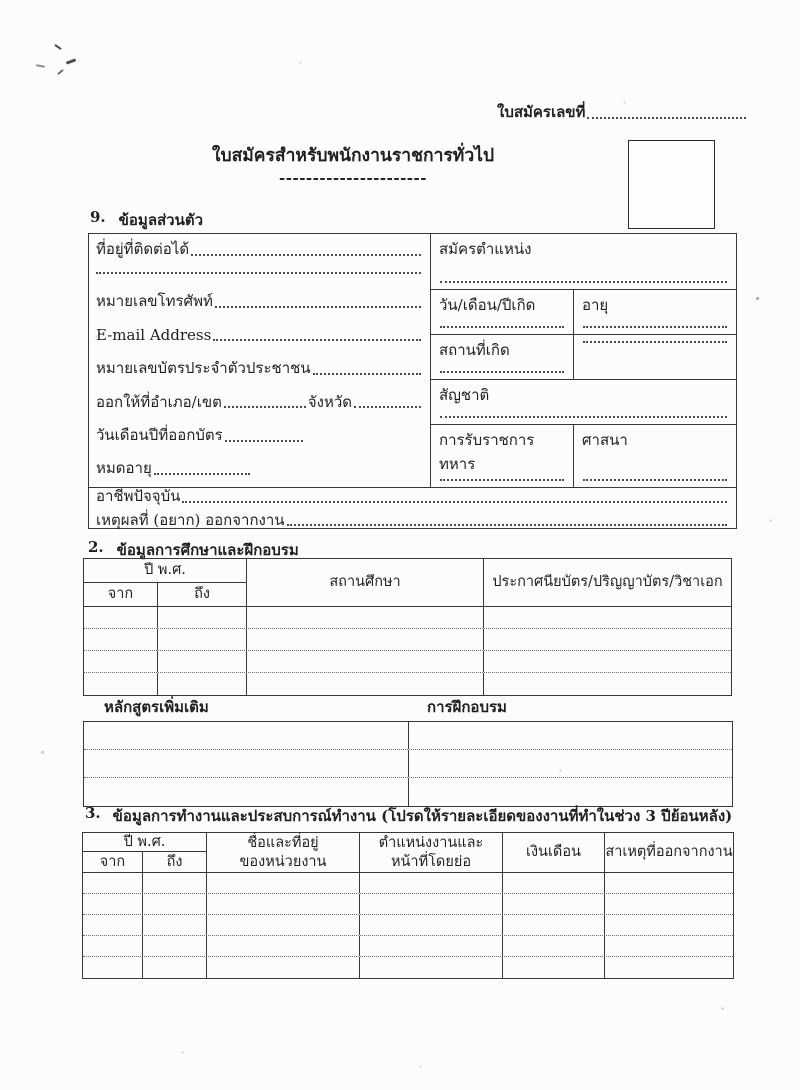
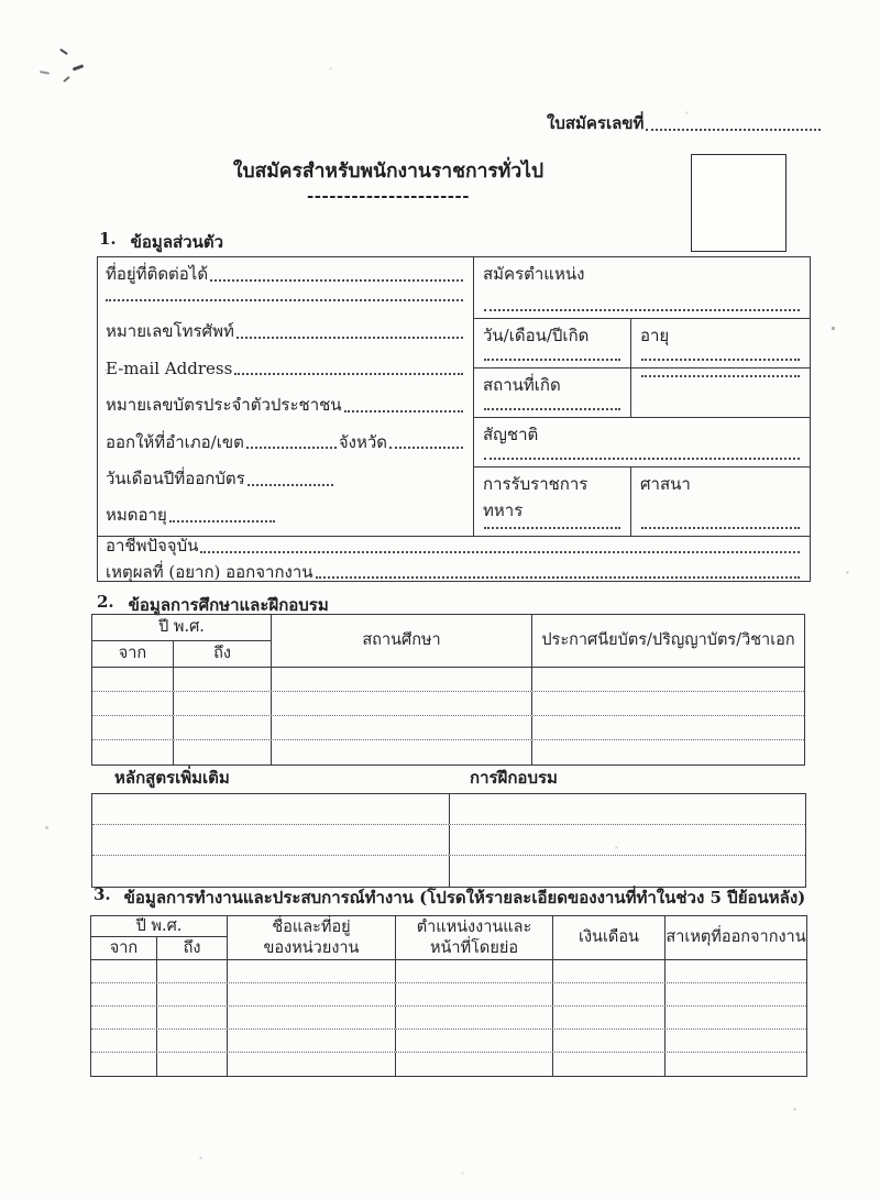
  ใบสมัครเลขที่
  ใบสมัครสำหรับพนักงานราชการทั่วไป
  ----------------------
- 9.
+ 1.
  ข้อมูลส่วนตัว
  ที่อยู่ที่ติดต่อได้
  หมายเลขโทรศัพท์
  E-mail Address
  หมายเลขบัตรประจำตัวประชาชน
  ออกให้ที่อำเภอ/เขต
  จังหวัด
  วันเดือนปีที่ออกบัตร
  หมดอายุ
  สมัครตำแหน่ง
  วัน/เดือน/ปีเกิด
  อายุ
  สถานที่เกิด
  สัญชาติ
  การรับราชการทหาร
  ศาสนา
  อาชีพปัจจุบัน
  เหตุผลที่ (อยาก) ออกจากงาน
  2.
  ข้อมูลการศึกษาและฝึกอบรม
  ปี พ.ศ.
  จาก
  ถึง
  สถานศึกษา
  ประกาศนียบัตร/ปริญญาบัตร/วิชาเอก
  หลักสูตรเพิ่มเติม
  การฝึกอบรม
  3.
- ข้อมูลการทำงานและประสบการณ์ทำงาน (โปรดให้รายละเอียดของงานที่ทำในช่วง 3 ปีย้อนหลัง)
+ ข้อมูลการทำงานและประสบการณ์ทำงาน (โปรดให้รายละเอียดของงานที่ทำในช่วง 5 ปีย้อนหลัง)
  ปี พ.ศ.
  จาก
  ถึง
  ชื่อและที่อยู่
  ของหน่วยงาน
  ตำแหน่งงานและ
  หน้าที่โดยย่อ
  เงินเดือน
  สาเหตุที่ออกจากงาน
